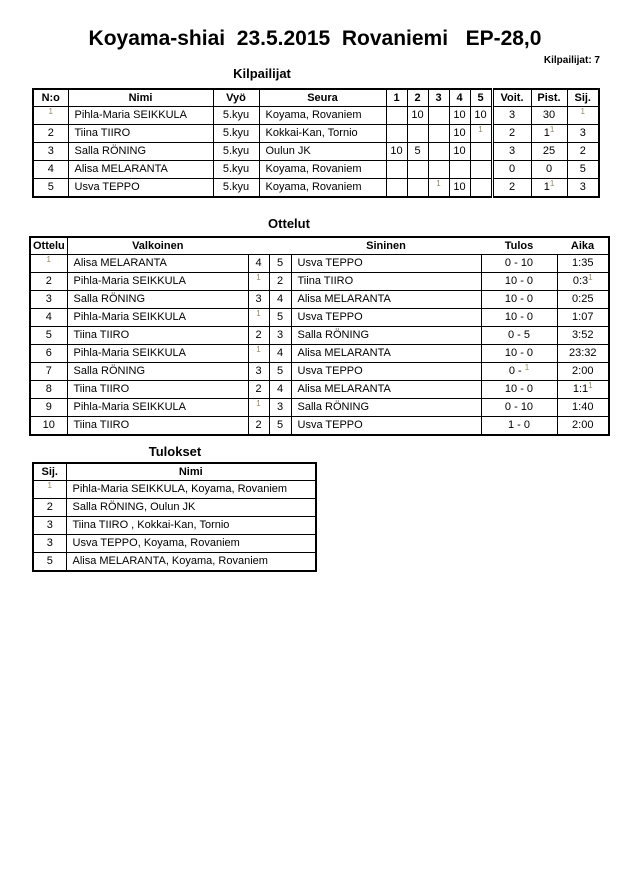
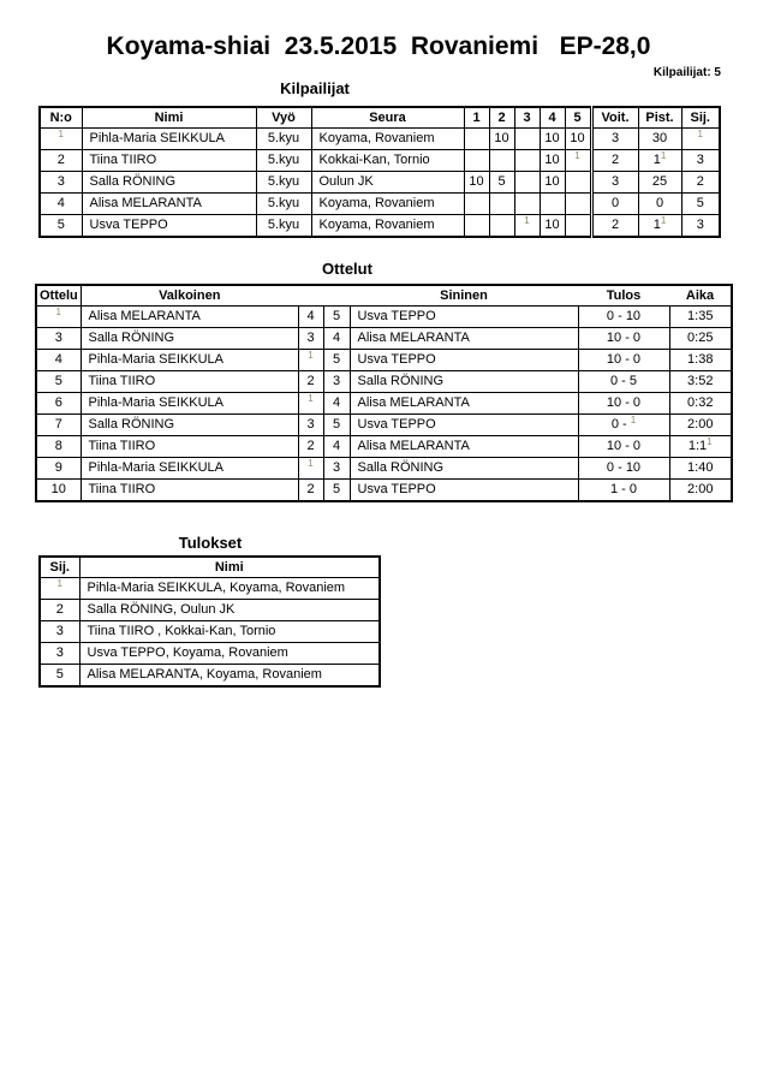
  Koyama-shiai 23.5.2015 Rovaniemi EP-28,0
- Kilpailijat: 7
+ Kilpailijat: 5
  Kilpailijat
  N:o	Nimi	Vyö	Seura	1	2	3	4	5	Voit.	Pist.	Sij.
  1	Pihla-Maria SEIKKULA	5.kyu	Koyama, Rovaniem		10		10	10	3	30	1
  2	Tiina TIIRO	5.kyu	Kokkai-Kan, Tornio				10	1	2	11	3
  3	Salla RÖNING	5.kyu	Oulun JK	10	5		10		3	25	2
  4	Alisa MELARANTA	5.kyu	Koyama, Rovaniem						0	0	5
  5	Usva TEPPO	5.kyu	Koyama, Rovaniem			1	10		2	11	3
  Ottelut
  Ottelu	Valkoinen			Sininen	Tulos	Aika
  1	Alisa MELARANTA	4	5	Usva TEPPO	0 - 10	1:35
- 2	Pihla-Maria SEIKKULA	1	2	Tiina TIIRO	10 - 0	0:31
  3	Salla RÖNING	3	4	Alisa MELARANTA	10 - 0	0:25
- 4	Pihla-Maria SEIKKULA	1	5	Usva TEPPO	10 - 0	1:07
+ 4	Pihla-Maria SEIKKULA	1	5	Usva TEPPO	10 - 0	1:38
  5	Tiina TIIRO	2	3	Salla RÖNING	0 - 5	3:52
- 6	Pihla-Maria SEIKKULA	1	4	Alisa MELARANTA	10 - 0	23:32
+ 6	Pihla-Maria SEIKKULA	1	4	Alisa MELARANTA	10 - 0	0:32
  7	Salla RÖNING	3	5	Usva TEPPO	0 - 1	2:00
  8	Tiina TIIRO	2	4	Alisa MELARANTA	10 - 0	1:11
  9	Pihla-Maria SEIKKULA	1	3	Salla RÖNING	0 - 10	1:40
  10	Tiina TIIRO	2	5	Usva TEPPO	1 - 0	2:00
  Tulokset
  Sij.	Nimi
  1	Pihla-Maria SEIKKULA, Koyama, Rovaniem
  2	Salla RÖNING, Oulun JK
  3	Tiina TIIRO , Kokkai-Kan, Tornio
  3	Usva TEPPO, Koyama, Rovaniem
  5	Alisa MELARANTA, Koyama, Rovaniem
